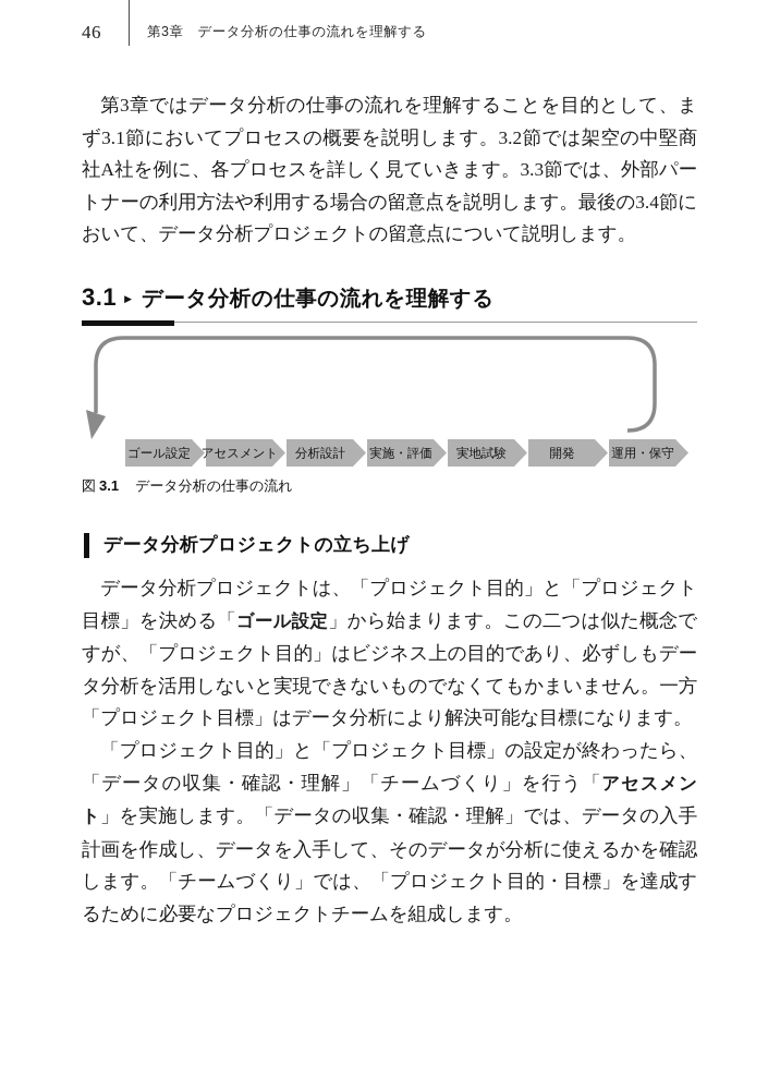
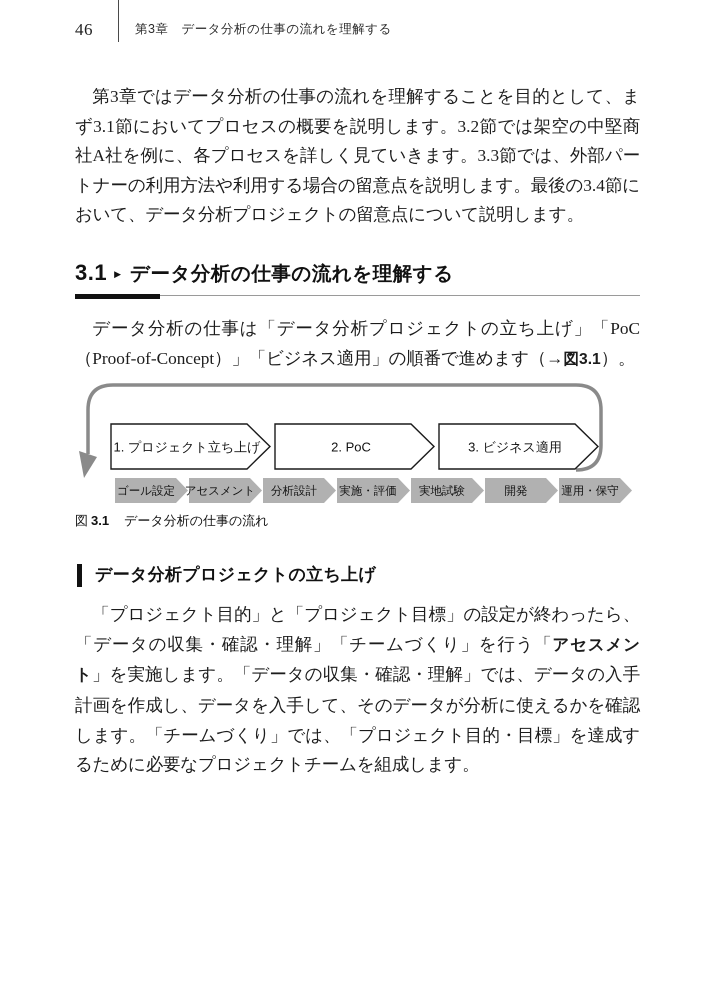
  46
  第3章 データ分析の仕事の流れを理解する
  第3章ではデータ分析の仕事の流れを理解することを目的として、まず3.1節においてプロセスの概要を説明します。3.2節では架空の中堅商社A社を例に、各プロセスを詳しく見ていきます。3.3節では、外部パートナーの利用方法や利用する場合の留意点を説明します。最後の3.4節において、データ分析プロジェクトの留意点について説明します。
  3.1
  ▶
  データ分析の仕事の流れを理解する
+ データ分析の仕事は「データ分析プロジェクトの立ち上げ」「PoC（Proof-of-Concept）」「ビジネス適用」の順番で進めます（→図3.1）。
+ 1. プロジェクト立ち上げ
+ 2. PoC
+ 3. ビジネス適用
  ゴール設定
  アセスメント
  分析設計
  実施・評価
  実地試験
  開発
  運用・保守
  図
  3.1
  データ分析の仕事の流れ
  データ分析プロジェクトの立ち上げ
- データ分析プロジェクトは、「プロジェクト目的」と「プロジェクト目標」を決める「ゴール設定」から始まります。この二つは似た概念ですが、「プロジェクト目的」はビジネス上の目的であり、必ずしもデータ分析を活用しないと実現できないものでなくてもかまいません。一方「プロジェクト目標」はデータ分析により解決可能な目標になります。
  「プロジェクト目的」と「プロジェクト目標」の設定が終わったら、「データの収集・確認・理解」「チームづくり」を行う「アセスメント」を実施します。「データの収集・確認・理解」では、データの入手計画を作成し、データを入手して、そのデータが分析に使えるかを確認します。「チームづくり」では、「プロジェクト目的・目標」を達成するために必要なプロジェクトチームを組成します。
